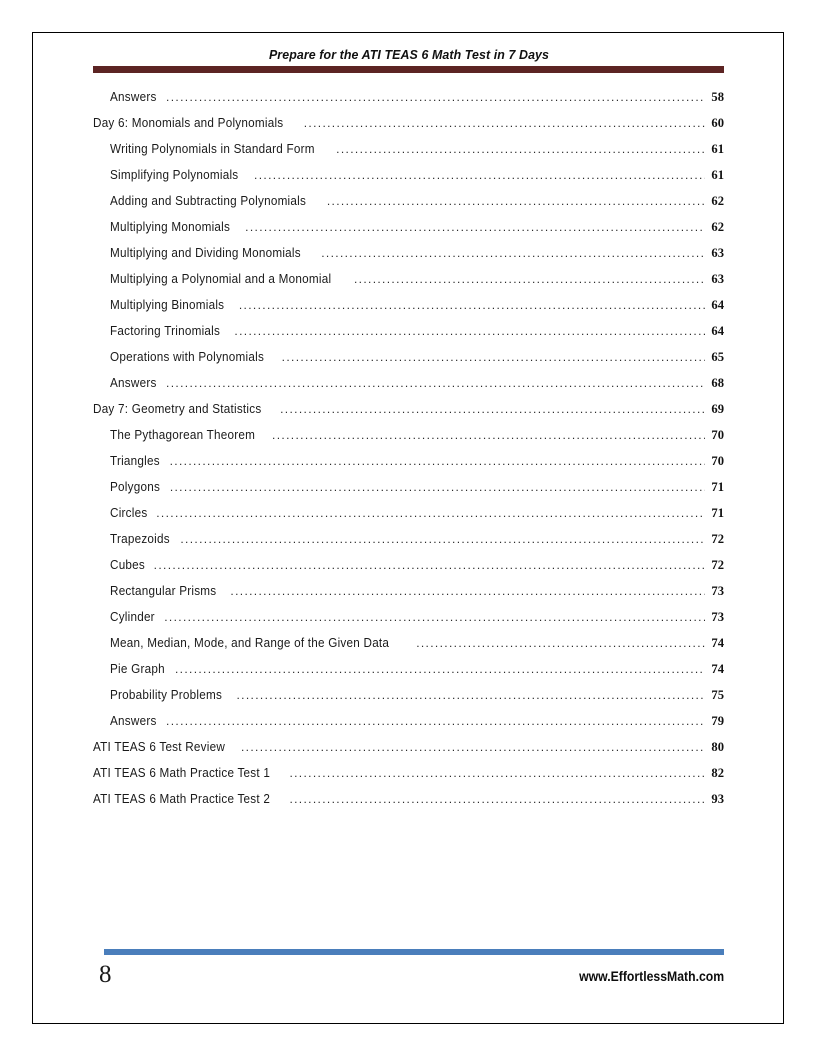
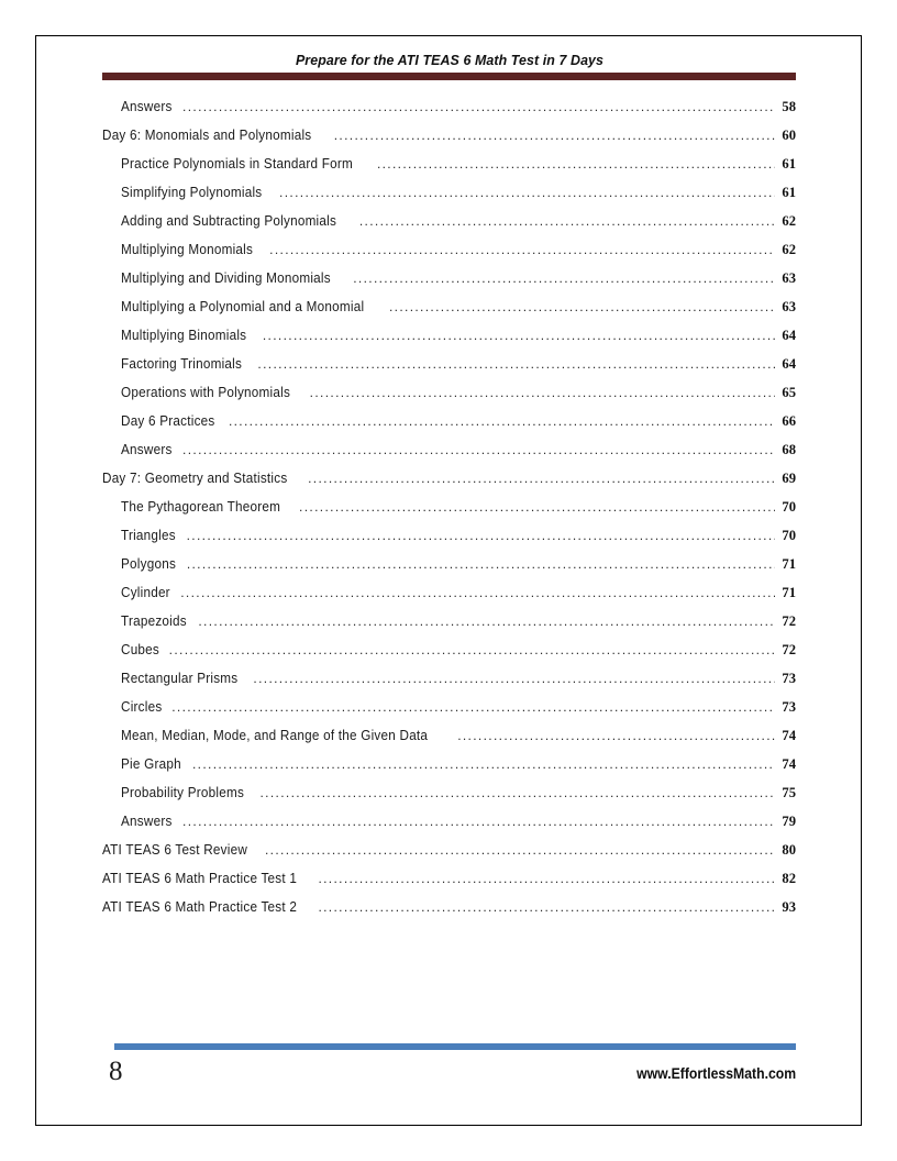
  Prepare for the ATI TEAS 6 Math Test in 7 Days
  Answers
  58
  Day 6: Monomials and Polynomials
  60
- Writing Polynomials in Standard Form
+ Practice Polynomials in Standard Form
  61
  Simplifying Polynomials
  61
  Adding and Subtracting Polynomials
  62
  Multiplying Monomials
  62
  Multiplying and Dividing Monomials
  63
  Multiplying a Polynomial and a Monomial
  63
  Multiplying Binomials
  64
  Factoring Trinomials
  64
  Operations with Polynomials
  65
+ Day 6 Practices
+ 66
  Answers
  68
  Day 7: Geometry and Statistics
  69
  The Pythagorean Theorem
  70
  Triangles
  70
  Polygons
  71
- Circles
+ Cylinder
  71
  Trapezoids
  72
  Cubes
  72
  Rectangular Prisms
  73
- Cylinder
+ Circles
  73
  Mean, Median, Mode, and Range of the Given Data
  74
  Pie Graph
  74
  Probability Problems
  75
  Answers
  79
  ATI TEAS 6 Test Review
  80
  ATI TEAS 6 Math Practice Test 1
  82
  ATI TEAS 6 Math Practice Test 2
  93
  8
  www.EffortlessMath.com
